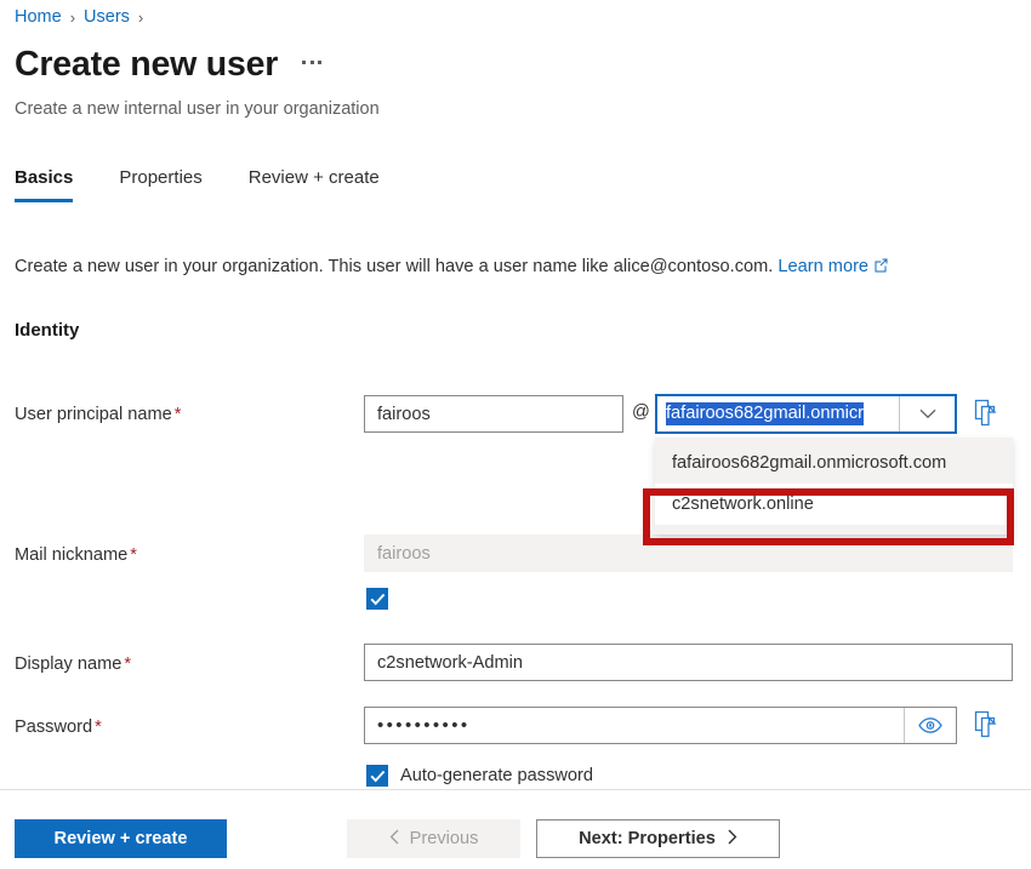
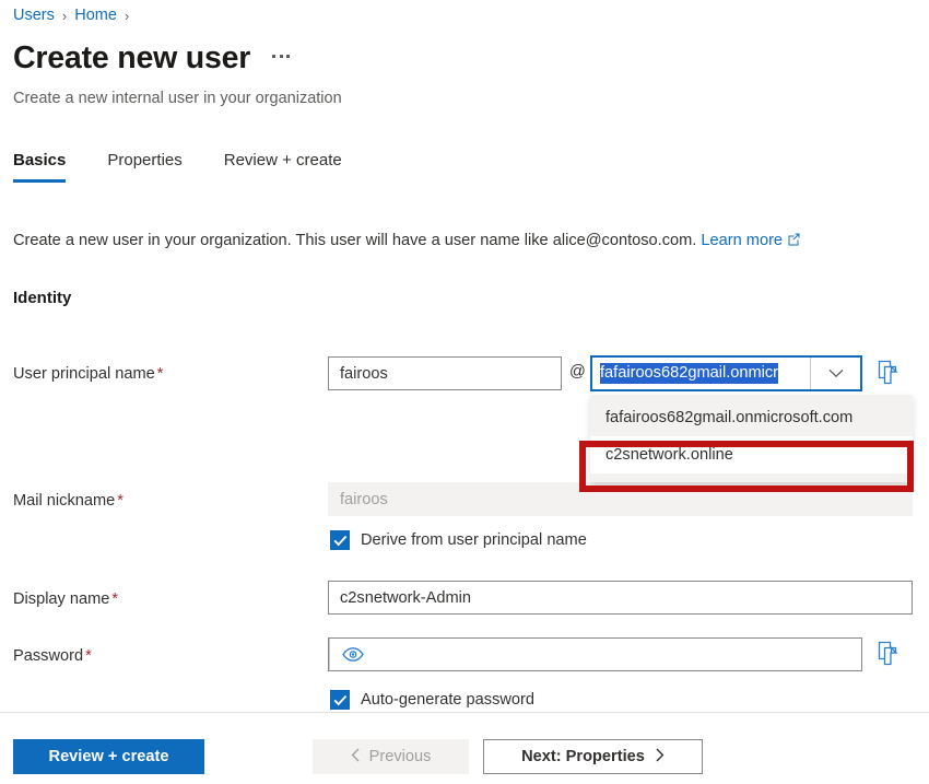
- Home
+ Users
  ›
- Users
+ Home
  ›
  Create new user
  Create a new internal user in your organization
  Basics
  Properties
  Review + create
  Create a new user in your organization. This user will have a user name like alice@contoso.com. Learn more
  Identity
  User principal name *
  fairoos
  @
  fafairoos682gmail.onmicr
  fafairoos682gmail.onmicrosoft.com
  c2snetwork.online
  Mail nickname *
  fairoos
+ Derive from user principal name
  Display name *
  c2snetwork-Admin
  Password *
- ••••••••••
  Auto-generate password
  Review + create
  Previous
  Next: Properties
